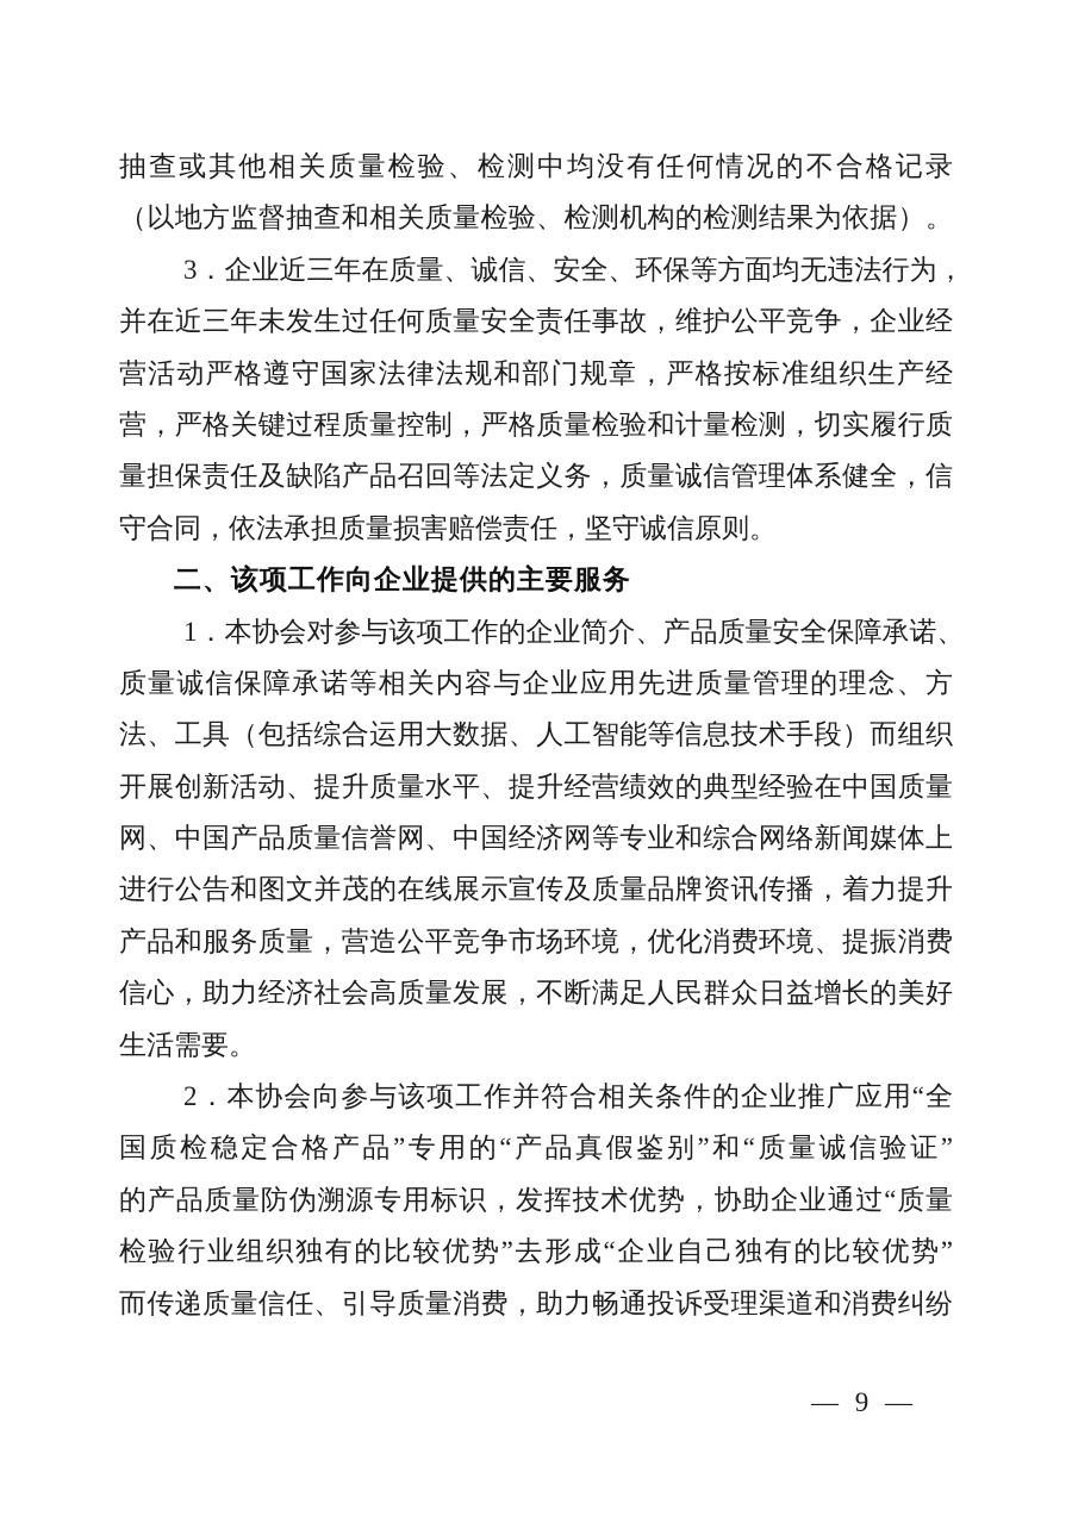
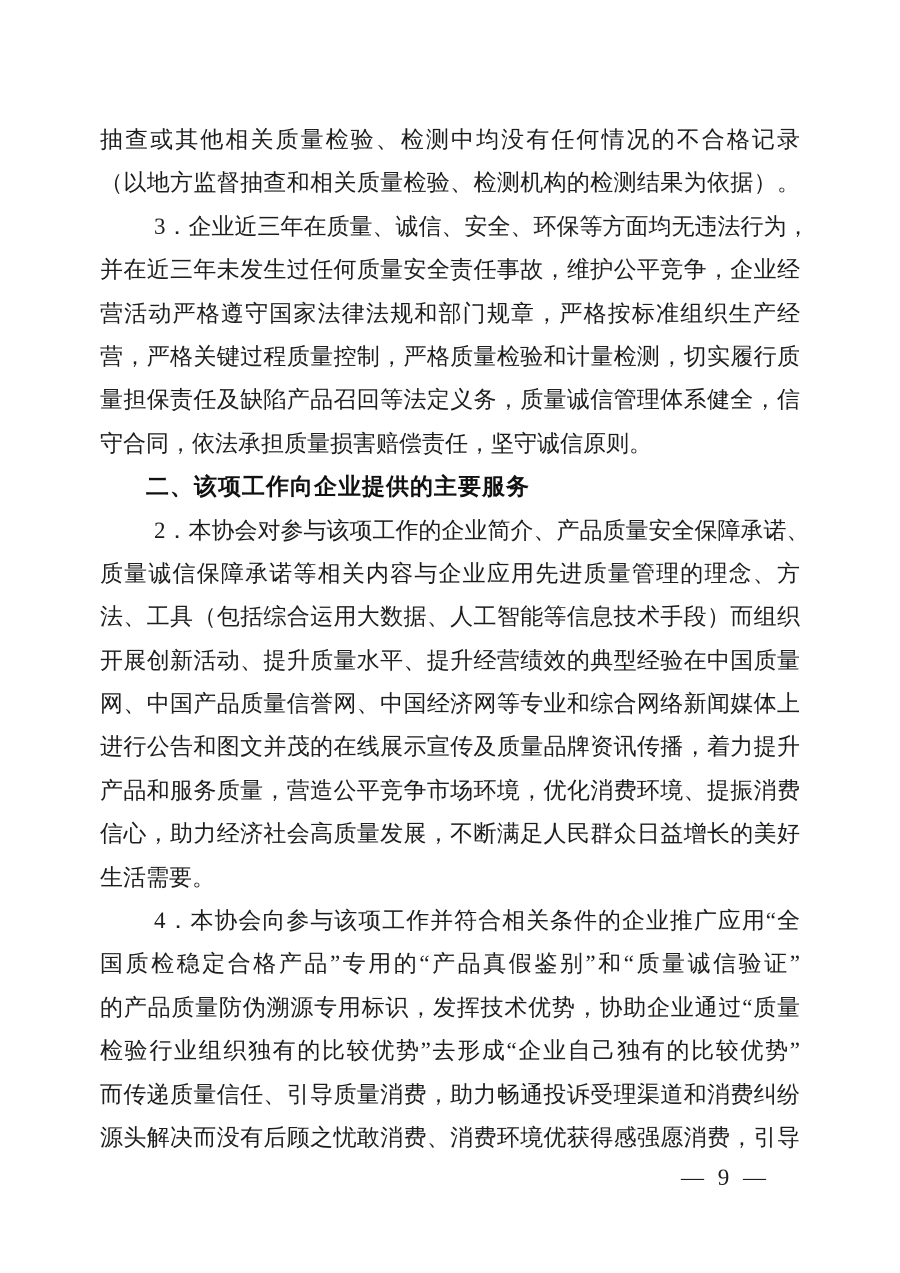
  抽查或其他相关质量检验、检测中均没有任何情况的不合格记录
  （以地方监督抽查和相关质量检验、检测机构的检测结果为依据）。
  3．企业近三年在质量、诚信、安全、环保等方面均无违法行为，
  并在近三年未发生过任何质量安全责任事故，维护公平竞争，企业经
  营活动严格遵守国家法律法规和部门规章，严格按标准组织生产经
  营，严格关键过程质量控制，严格质量检验和计量检测，切实履行质
  量担保责任及缺陷产品召回等法定义务，质量诚信管理体系健全，信
  守合同，依法承担质量损害赔偿责任，坚守诚信原则。
  二、该项工作向企业提供的主要服务
- 1．本协会对参与该项工作的企业简介、产品质量安全保障承诺、
+ 2．本协会对参与该项工作的企业简介、产品质量安全保障承诺、
  质量诚信保障承诺等相关内容与企业应用先进质量管理的理念、方
  法、工具（包括综合运用大数据、人工智能等信息技术手段）而组织
  开展创新活动、提升质量水平、提升经营绩效的典型经验在中国质量
  网、中国产品质量信誉网、中国经济网等专业和综合网络新闻媒体上
  进行公告和图文并茂的在线展示宣传及质量品牌资讯传播，着力提升
  产品和服务质量，营造公平竞争市场环境，优化消费环境、提振消费
  信心，助力经济社会高质量发展，不断满足人民群众日益增长的美好
  生活需要。
- 2．本协会向参与该项工作并符合相关条件的企业推广应用“全
+ 4．本协会向参与该项工作并符合相关条件的企业推广应用“全
  国质检稳定合格产品”专用的“产品真假鉴别”和“质量诚信验证”
  的产品质量防伪溯源专用标识，发挥技术优势，协助企业通过“质量
  检验行业组织独有的比较优势”去形成“企业自己独有的比较优势”
  而传递质量信任、引导质量消费，助力畅通投诉受理渠道和消费纠纷
+ 源头解决而没有后顾之忧敢消费、消费环境优获得感强愿消费，引导
  — 9 —
